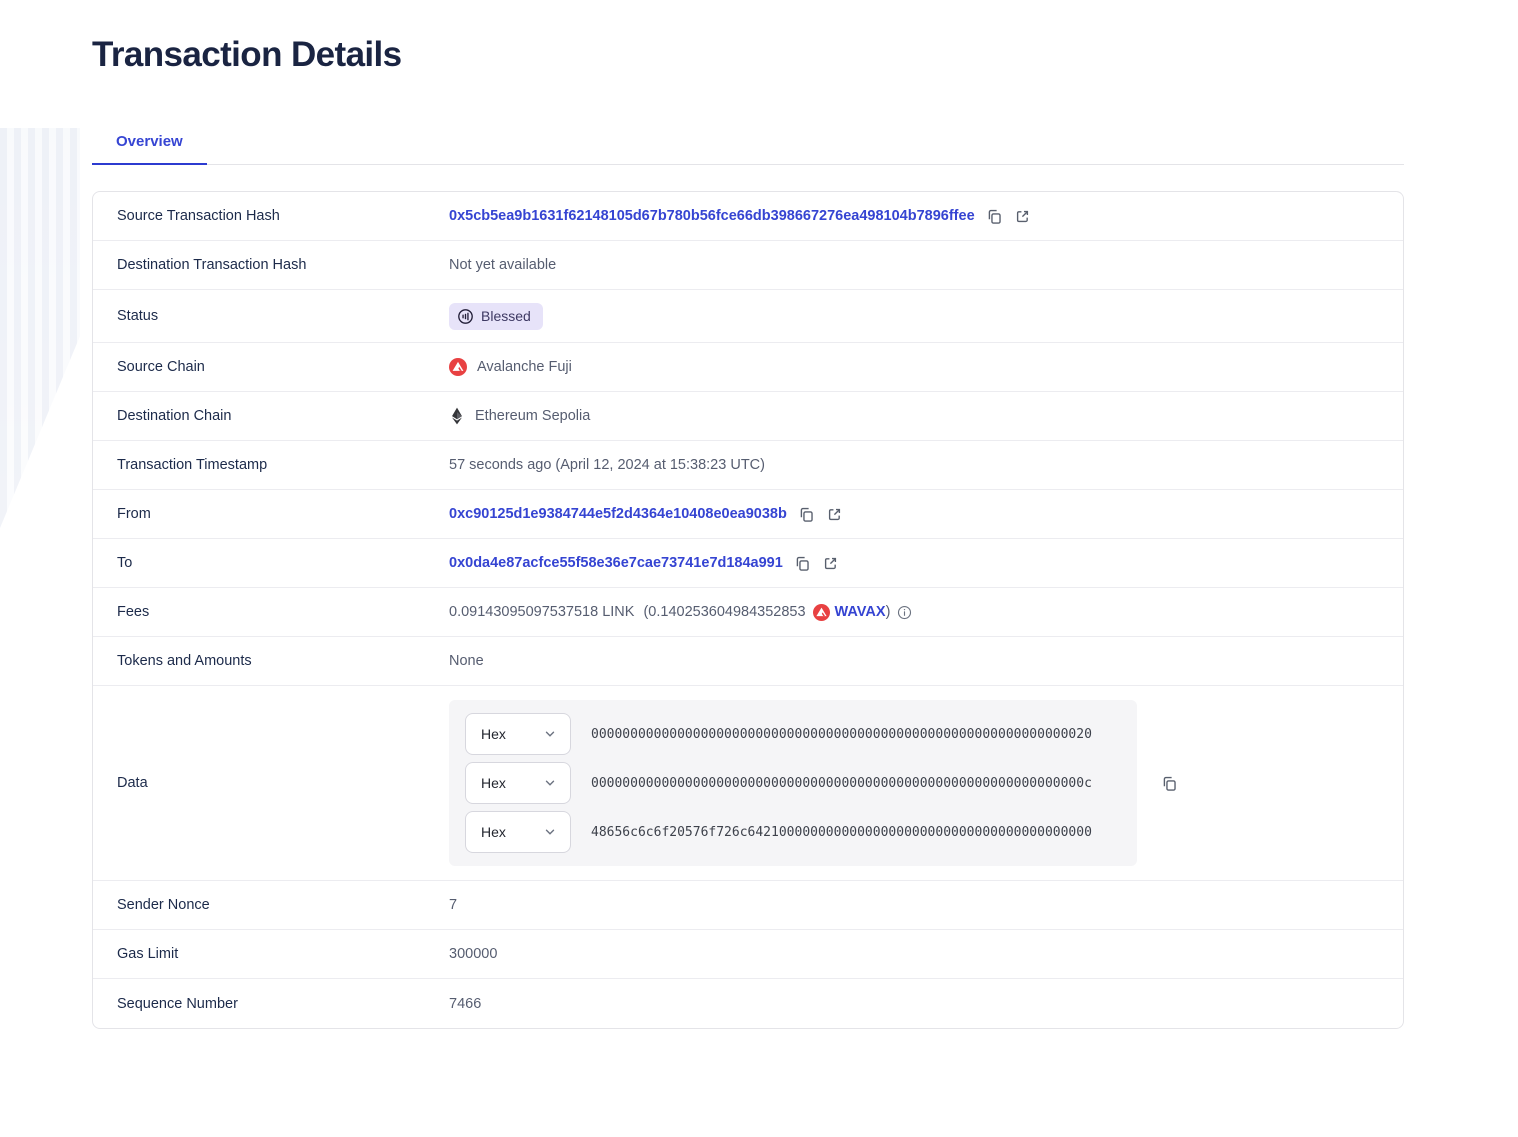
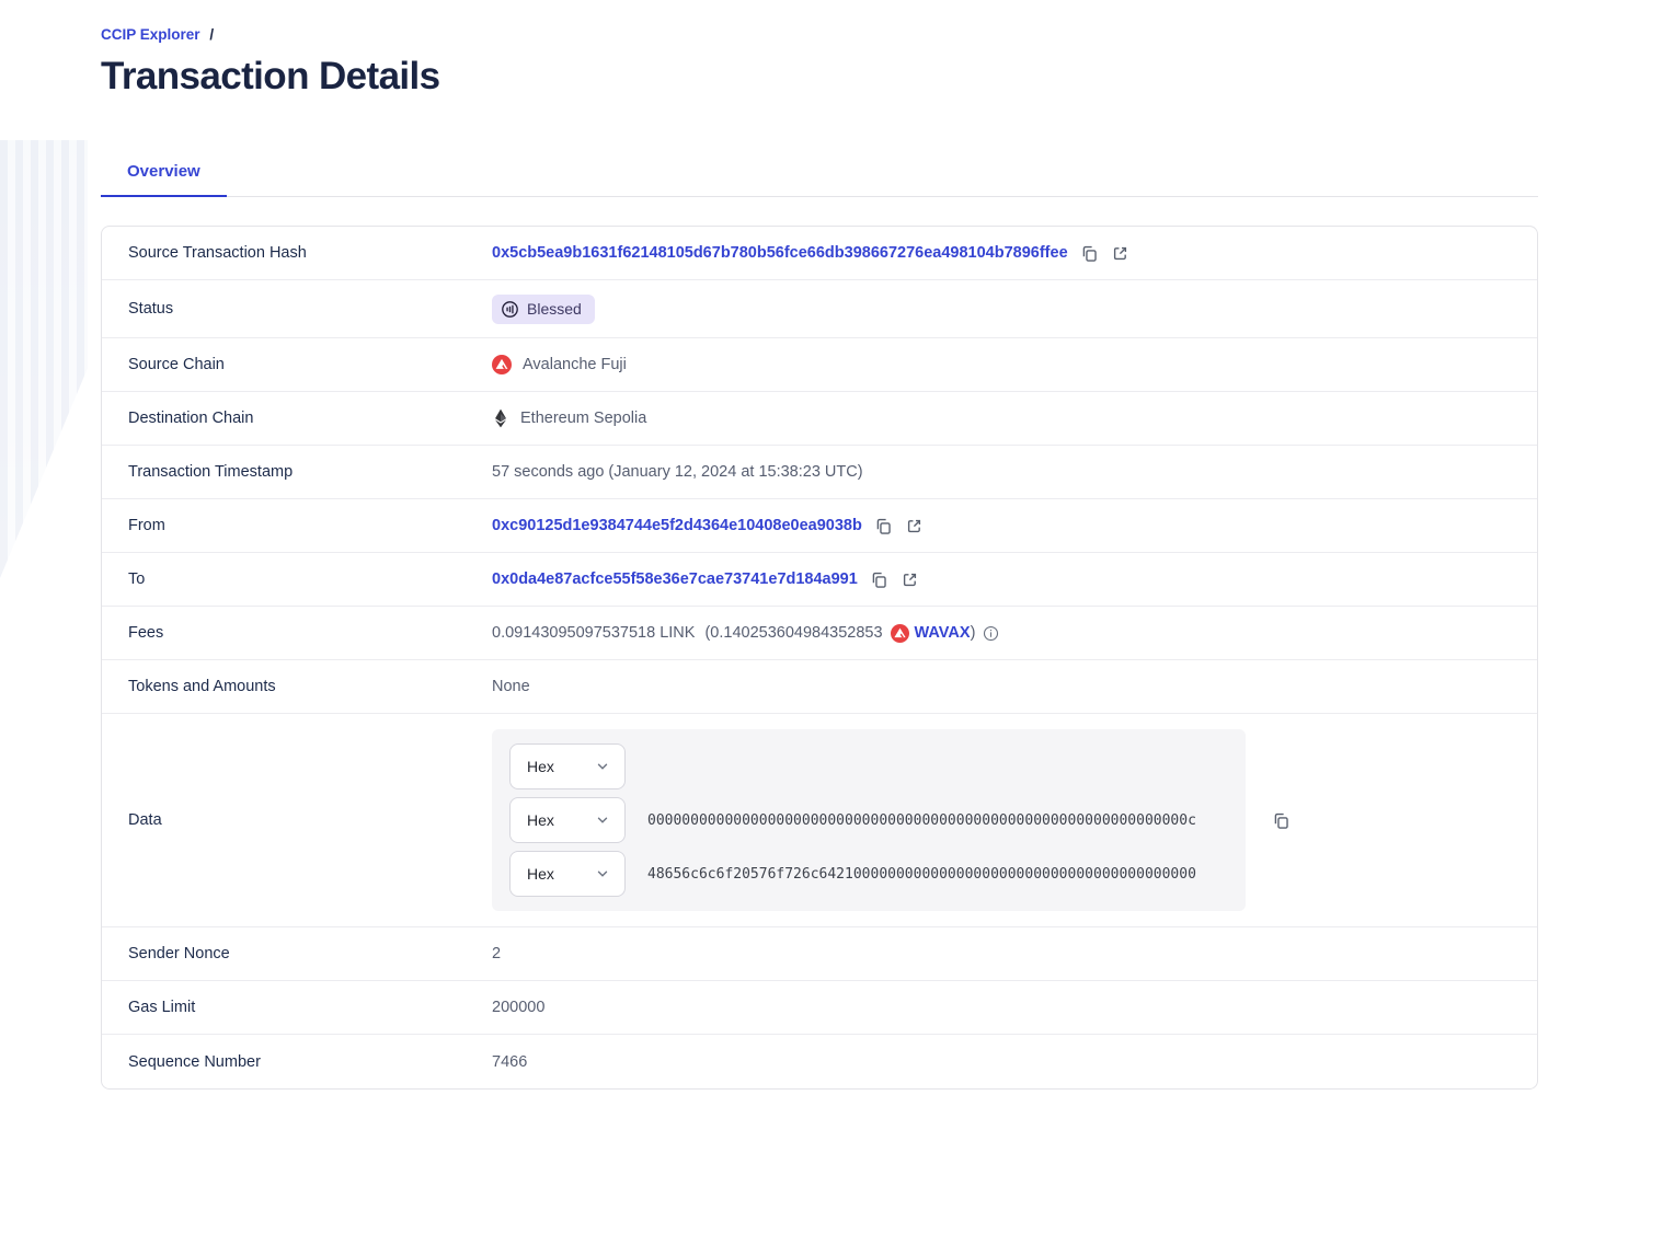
+ CCIP Explorer /
  Transaction Details
  Overview
  Source Transaction Hash
  0x5cb5ea9b1631f62148105d67b780b56fce66db398667276ea498104b7896ffee
- Destination Transaction Hash
- Not yet available
  Status
  Blessed
  Source Chain
  Avalanche Fuji
  Destination Chain
  Ethereum Sepolia
  Transaction Timestamp
- 57 seconds ago (April 12, 2024 at 15:38:23 UTC)
+ 57 seconds ago (January 12, 2024 at 15:38:23 UTC)
  From
  0xc90125d1e9384744e5f2d4364e10408e0ea9038b
  To
  0x0da4e87acfce55f58e36e7cae73741e7d184a991
  Fees
  0.09143095097537518 LINK
  (0.140253604984352853
  WAVAX
  )
  Tokens and Amounts
  None
  Data
  Hex
- 0000000000000000000000000000000000000000000000000000000000000020
  Hex
  000000000000000000000000000000000000000000000000000000000000000c
  Hex
  48656c6c6f20576f726c64210000000000000000000000000000000000000000
  Sender Nonce
- 7
+ 2
  Gas Limit
- 300000
+ 200000
  Sequence Number
  7466
